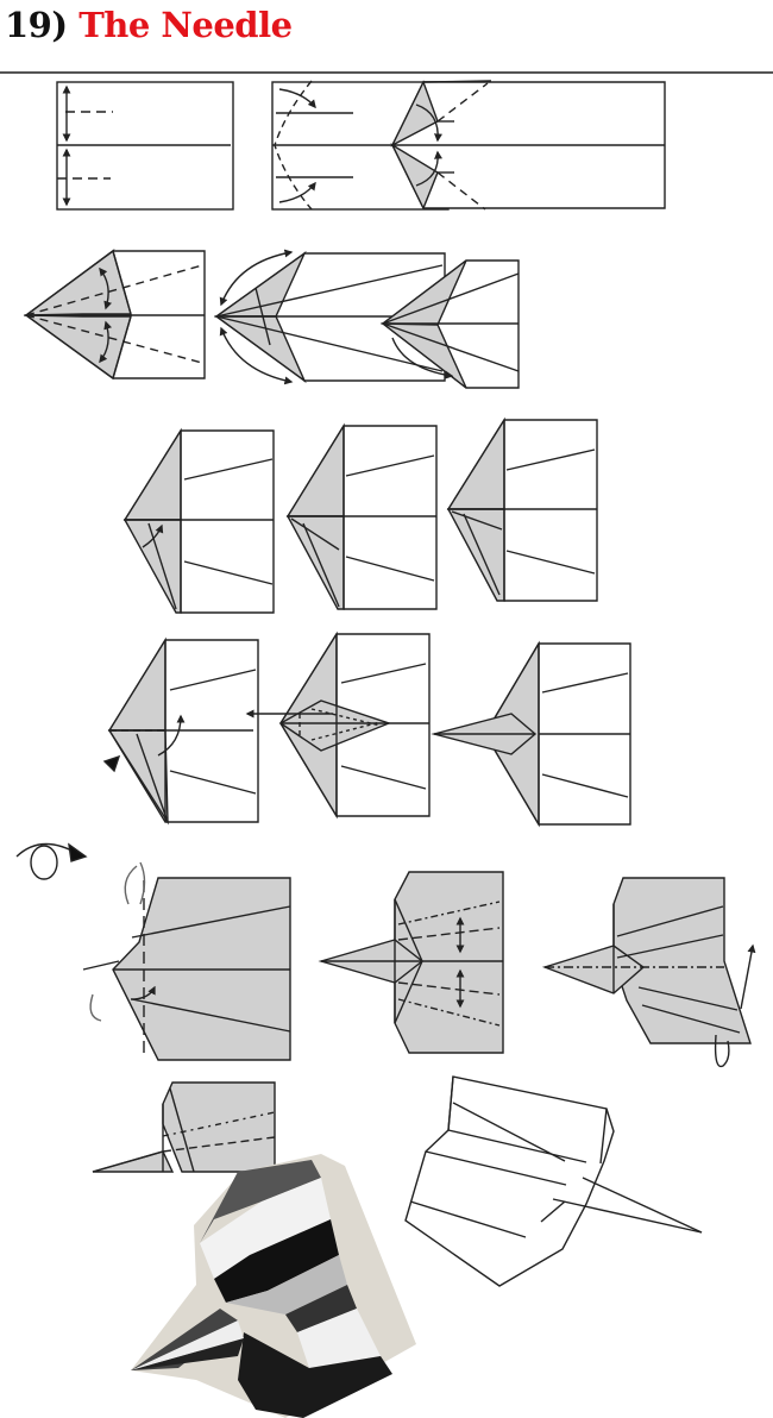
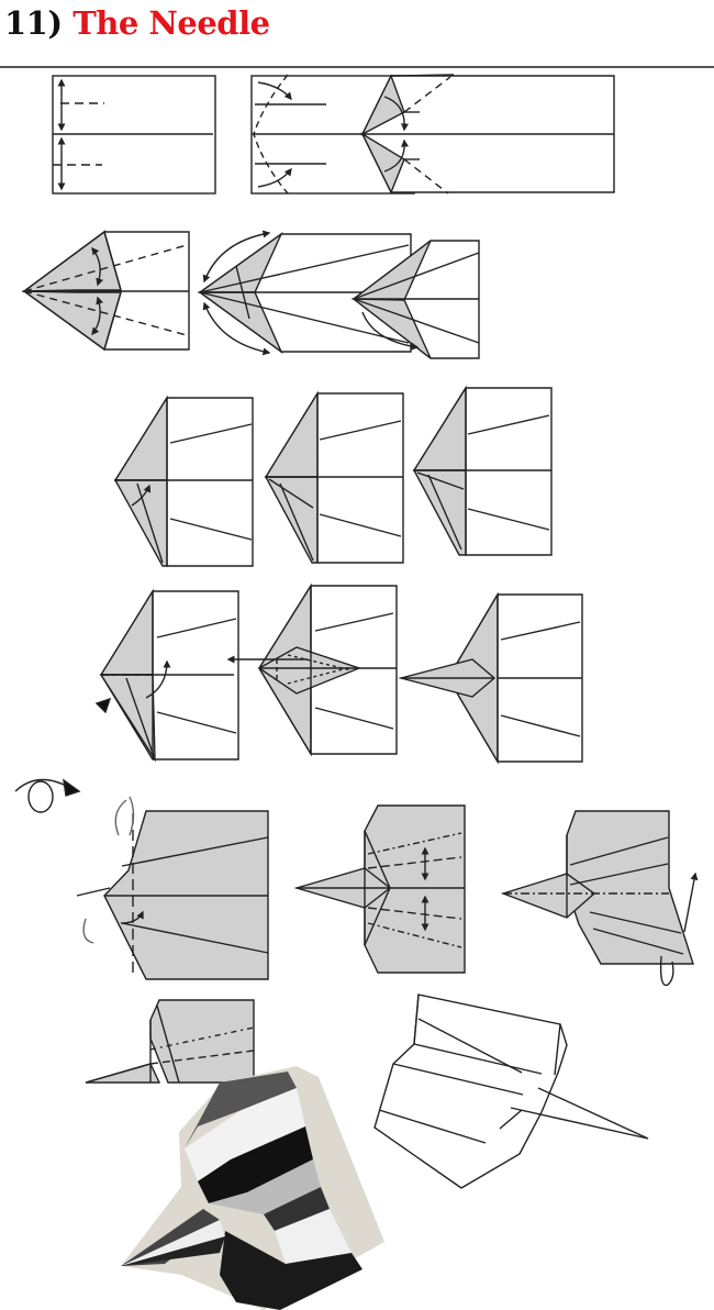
- 19) The Needle
+ 11) The Needle
